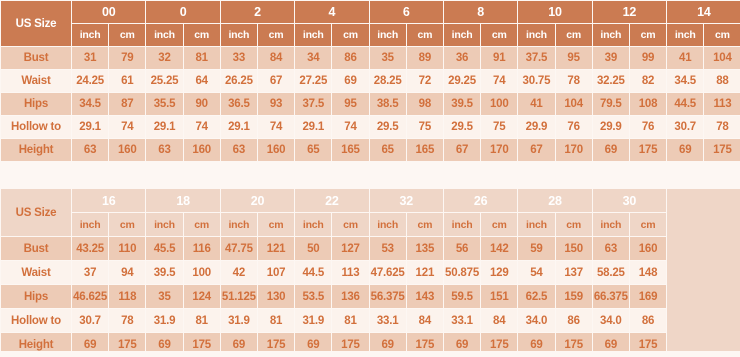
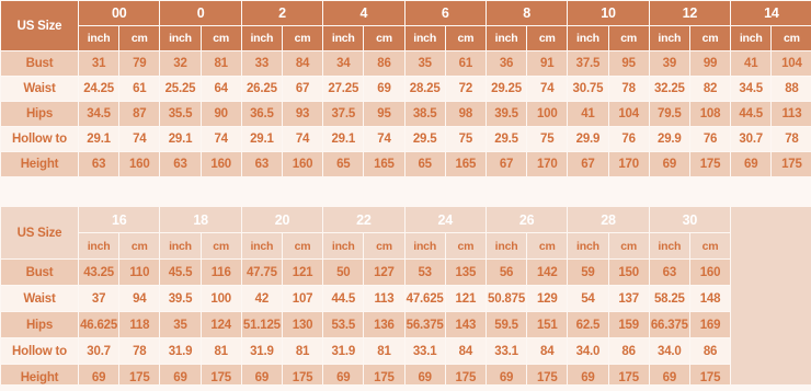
  US Size	00	0	2	4	6	8	10	12	14
  inch	cm	inch	cm	inch	cm	inch	cm	inch	cm	inch	cm	inch	cm	inch	cm	inch	cm
- Bust	31	79	32	81	33	84	34	86	35	89	36	91	37.5	95	39	99	41	104
+ Bust	31	79	32	81	33	84	34	86	35	61	36	91	37.5	95	39	99	41	104
  Waist	24.25	61	25.25	64	26.25	67	27.25	69	28.25	72	29.25	74	30.75	78	32.25	82	34.5	88
  Hips	34.5	87	35.5	90	36.5	93	37.5	95	38.5	98	39.5	100	41	104	79.5	108	44.5	113
  Hollow to	29.1	74	29.1	74	29.1	74	29.1	74	29.5	75	29.5	75	29.9	76	29.9	76	30.7	78
  Height	63	160	63	160	63	160	65	165	65	165	67	170	67	170	69	175	69	175
- US Size	16	18	20	22	32	26	28	30
+ US Size	16	18	20	22	24	26	28	30
  inch	cm	inch	cm	inch	cm	inch	cm	inch	cm	inch	cm	inch	cm	inch	cm
  Bust	43.25	110	45.5	116	47.75	121	50	127	53	135	56	142	59	150	63	160
  Waist	37	94	39.5	100	42	107	44.5	113	47.625	121	50.875	129	54	137	58.25	148
  Hips	46.625	118	35	124	51.125	130	53.5	136	56.375	143	59.5	151	62.5	159	66.375	169
  Hollow to	30.7	78	31.9	81	31.9	81	31.9	81	33.1	84	33.1	84	34.0	86	34.0	86
  Height	69	175	69	175	69	175	69	175	69	175	69	175	69	175	69	175
